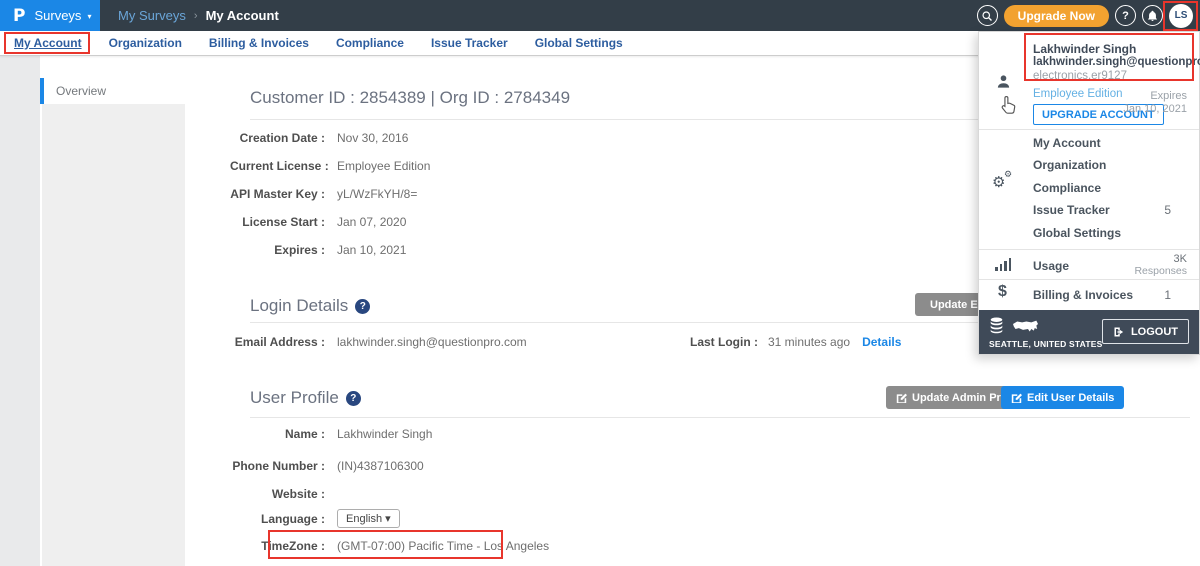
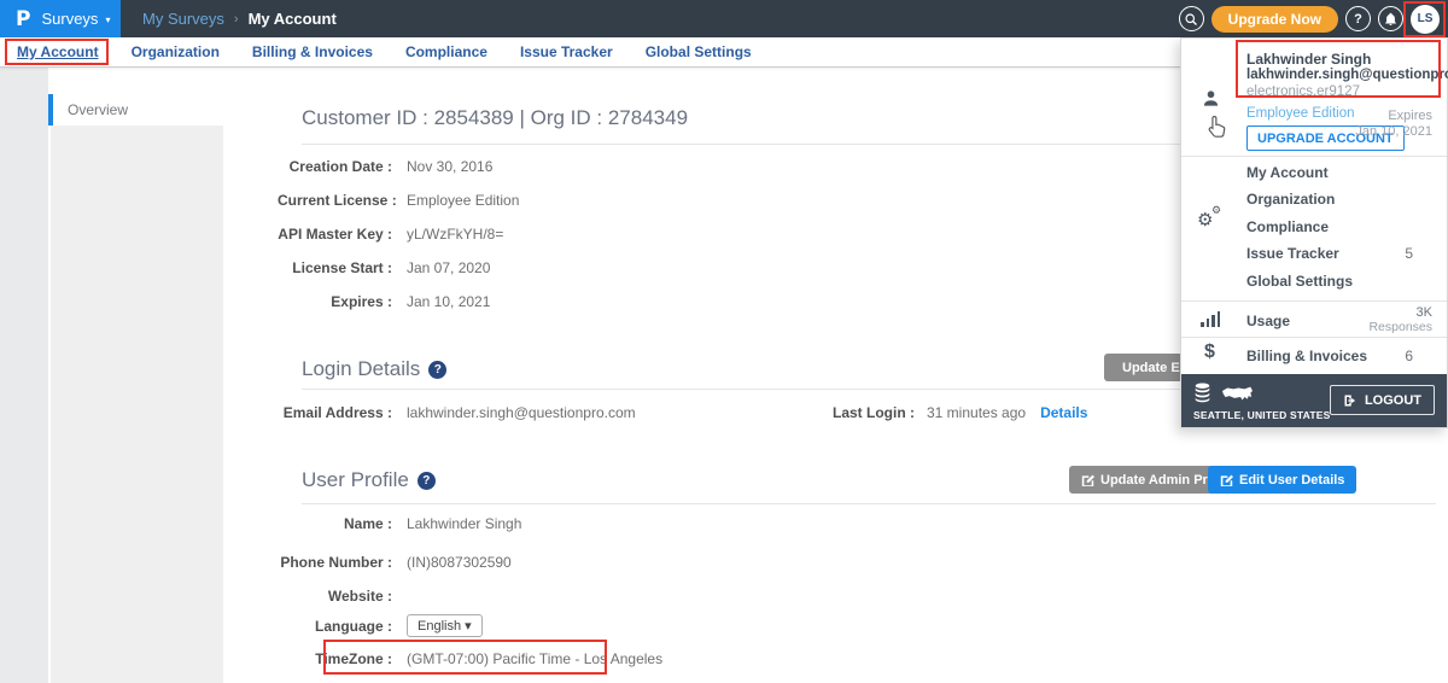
  Overview
  Customer ID : 2854389 | Org ID : 2784349
  Creation Date :
  Nov 30, 2016
  Current License :
  Employee Edition
  API Master Key :
  yL/WzFkYH/8=
  License Start :
  Jan 07, 2020
  Expires :
  Jan 10, 2021
  Login Details
  ?
  Update E
  Email Address :
  lakhwinder.singh@questionpro.com
  Last Login :
  31 minutes ago
  Details
  User Profile
  ?
  Update Admin Pr
  Edit User Details
  Name :
  Lakhwinder Singh
  Phone Number :
- (IN)4387106300
+ (IN)8087302590
  Website :
  Language :
  English ▾
  TimeZone :
  (GMT-07:00) Pacific Time - Los Angeles
  P
  Surveys
  ▾
  My Surveys
  ›
  My Account
  Upgrade Now
  ?
  LS
  My Account
  Organization
  Billing & Invoices
  Compliance
  Issue Tracker
  Global Settings
  Lakhwinder Singh
  lakhwinder.singh@questionpr
  electronics.er9127
  Employee Edition
  UPGRADE ACCOUNT
  Expires
  Jan 10, 2021
  My Account
  Organization
  ⚙
  ⚙
  Compliance
  Issue Tracker
  5
  Global Settings
  Usage
  3K
  Responses
  $
  Billing & Invoices
- 1
+ 6
  SEATTLE, UNITED STATES
  LOGOUT
